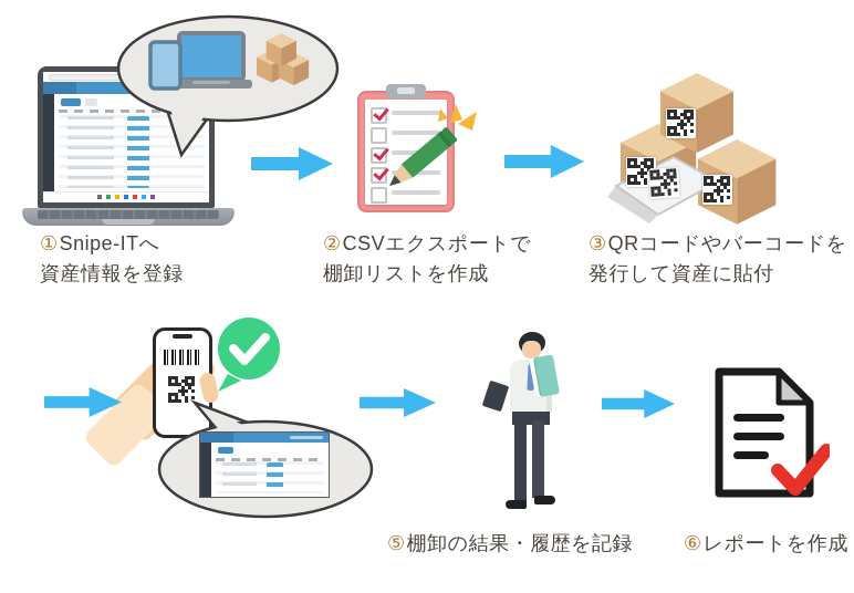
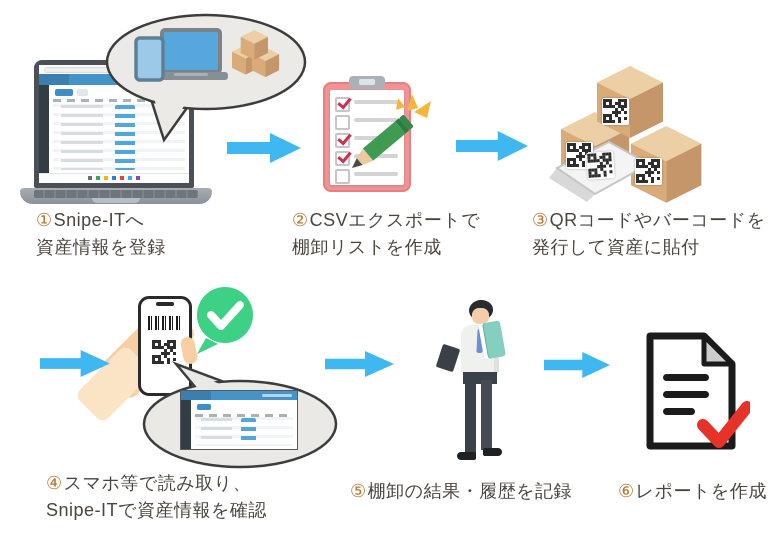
  ①Snipe-ITへ
  資産情報を登録
  ②CSVエクスポートで
  棚卸リストを作成
  ③QRコードやバーコードを
  発行して資産に貼付
+ ④スマホ等で読み取り、
+ Snipe-ITで資産情報を確認
  ⑤棚卸の結果・履歴を記録
  ⑥レポートを作成
